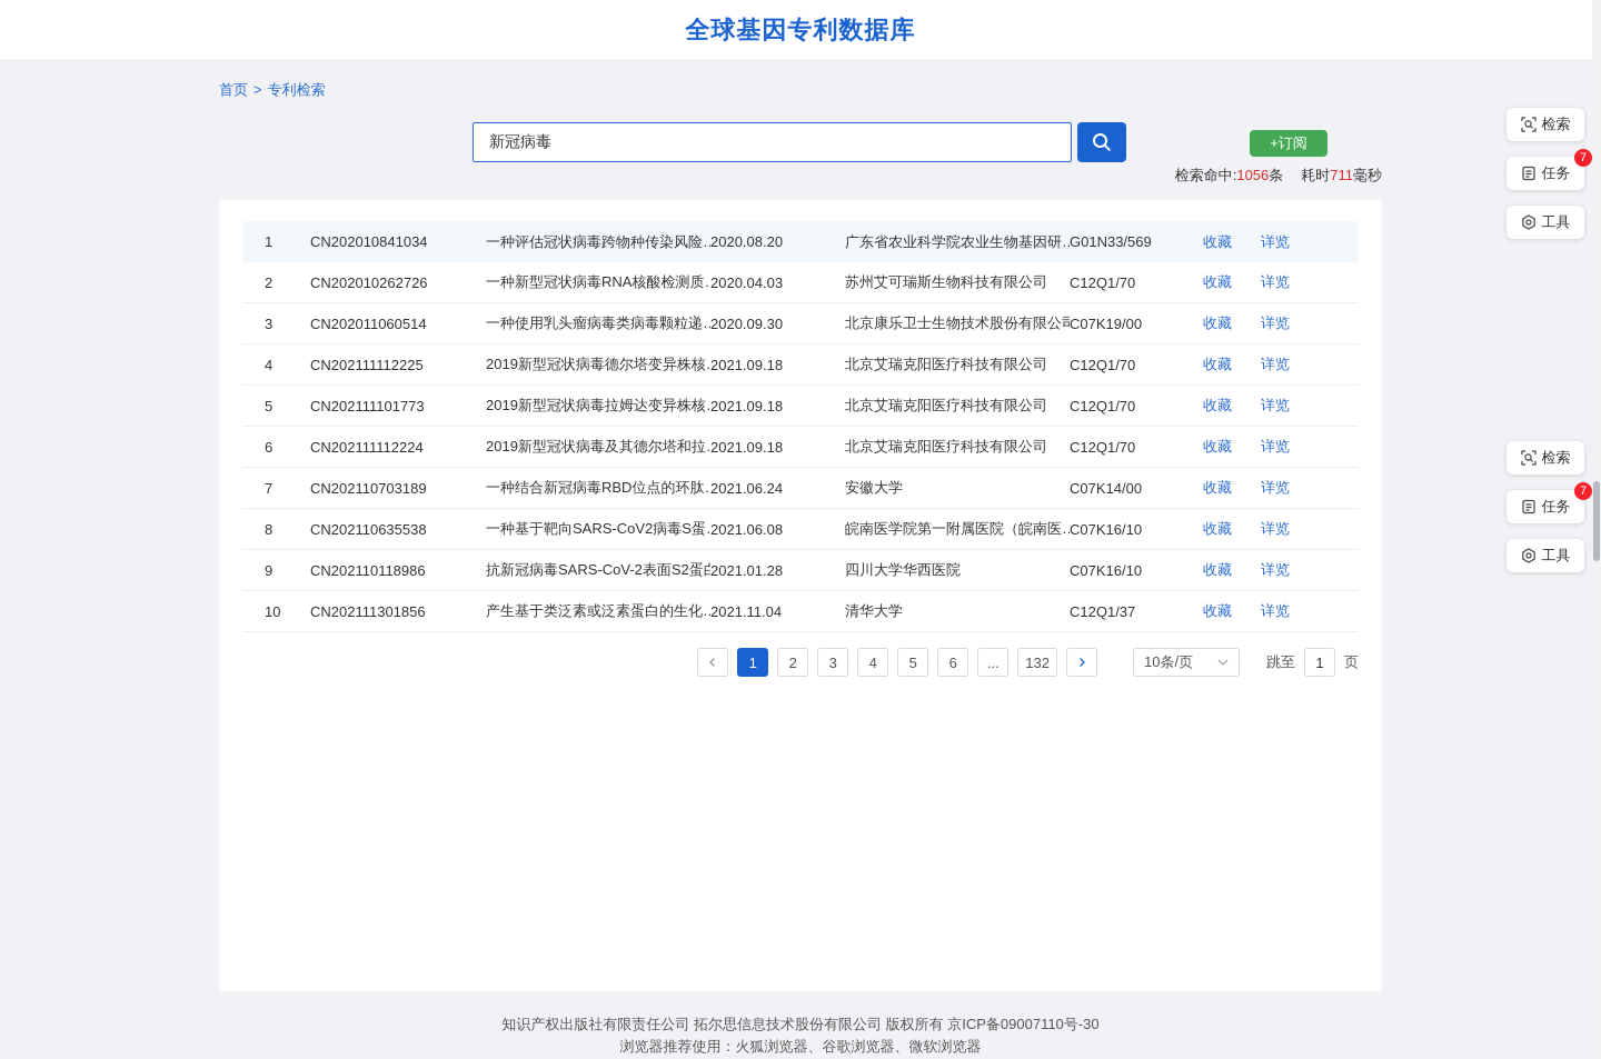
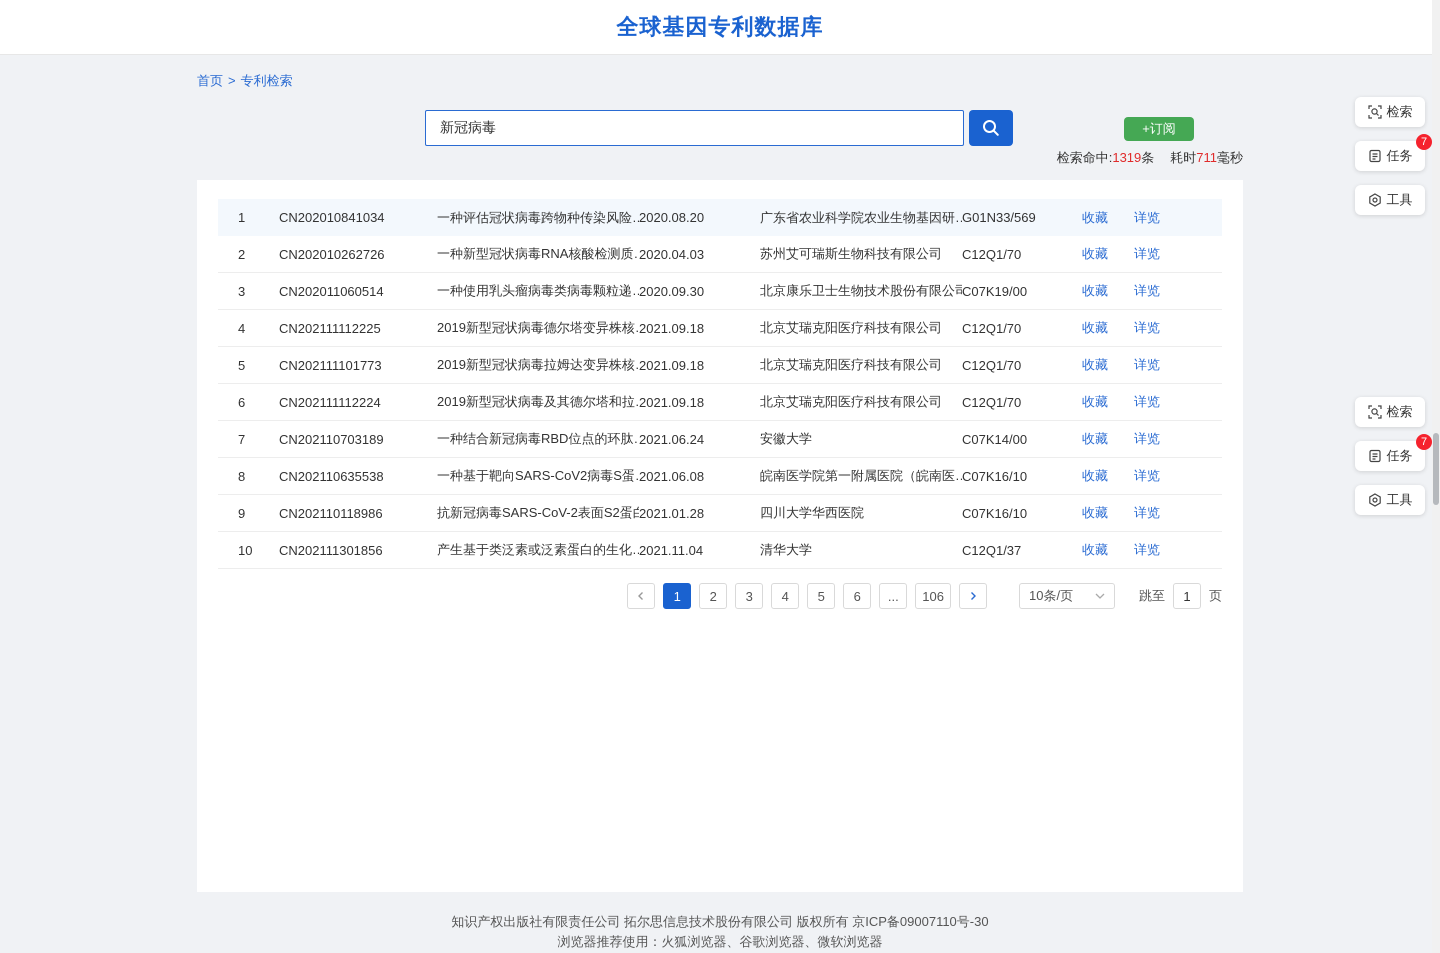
  全球基因专利数据库
  首页 > 专利检索
  新冠病毒
  +订阅
- 检索命中:1056条 耗时711毫秒
+ 检索命中:1319条 耗时711毫秒
  1
  CN202010841034
  一种评估冠状病毒跨物种传染风险…
  2020.08.20
  广东省农业科学院农业生物基因研…
  G01N33/569
  收藏
  详览
  2
  CN202010262726
  一种新型冠状病毒RNA核酸检测质
  2020.04.03
  苏州艾可瑞斯生物科技有限公司
  C12Q1/70
  收藏
  详览
  3
  CN202011060514
  一种使用乳头瘤病毒类病毒颗粒递…
  2020.09.30
  北京康乐卫士生物技术股份有限公司
  C07K19/00
  收藏
  详览
  4
  CN202111112225
  2019新型冠状病毒德尔塔变异株核
  2021.09.18
  北京艾瑞克阳医疗科技有限公司
  C12Q1/70
  收藏
  详览
  5
  CN202111101773
  2019新型冠状病毒拉姆达变异株核
  2021.09.18
  北京艾瑞克阳医疗科技有限公司
  C12Q1/70
  收藏
  详览
  6
  CN202111112224
  2019新型冠状病毒及其德尔塔和拉
  2021.09.18
  北京艾瑞克阳医疗科技有限公司
  C12Q1/70
  收藏
  详览
  7
  CN202110703189
  一种结合新冠病毒RBD位点的环肽
  2021.06.24
  安徽大学
  C07K14/00
  收藏
  详览
  8
  CN202110635538
  一种基于靶向SARS-CoV2病毒S蛋
  2021.06.08
  皖南医学院第一附属医院（皖南医…
  C07K16/10
  收藏
  详览
  9
  CN202110118986
  抗新冠病毒SARS-CoV-2表面S2蛋
  2021.01.28
  四川大学华西医院
  C07K16/10
  收藏
  详览
  10
  CN202111301856
  产生基于类泛素或泛素蛋白的生化…
  2021.11.04
  清华大学
  C12Q1/37
  收藏
  详览
  1
  2
  3
  4
  5
  6
  ...
- 132
+ 106
  10条/页
  跳至
  1
  页
  知识产权出版社有限责任公司 拓尔思信息技术股份有限公司 版权所有 京ICP备09007110号-30
  浏览器推荐使用：火狐浏览器、谷歌浏览器、微软浏览器
  检索
  7
  任务
  工具
  检索
  7
  任务
  工具
